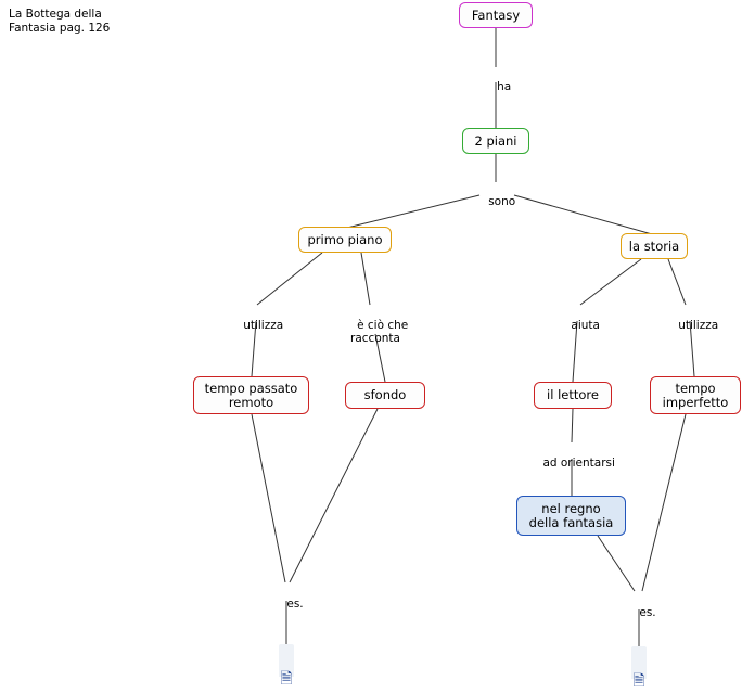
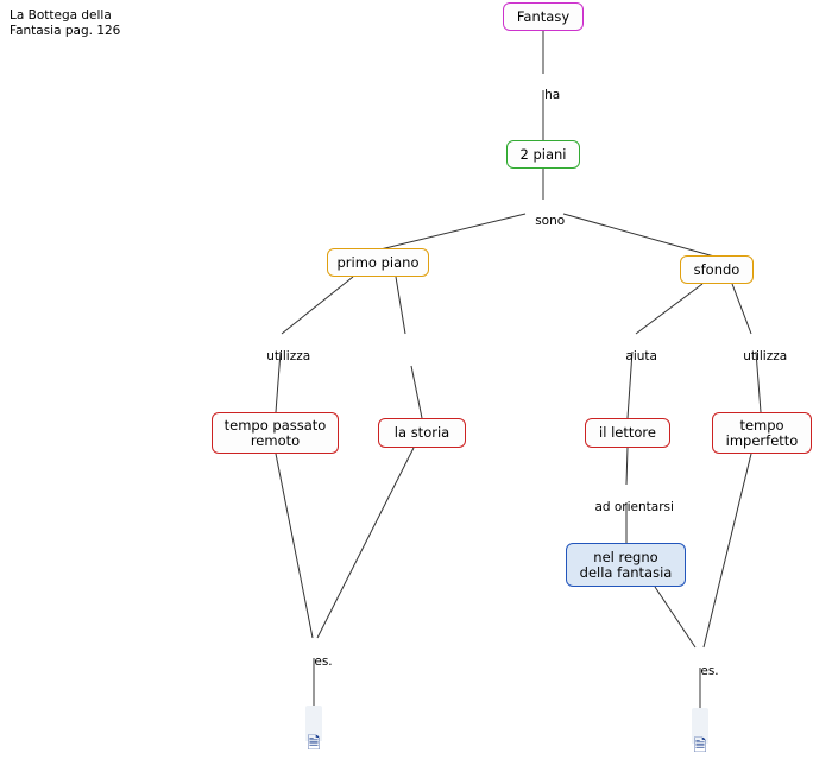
  La Bottega della
  Fantasia pag. 126
  Fantasy
  2 piani
  primo piano
- la storia
+ sfondo
  tempo passato
  remoto
- sfondo
+ la storia
  il lettore
  tempo
  imperfetto
  nel regno
  della fantasia
  ha
  sono
  utilizza
- è ciò che
- racconta
  aiuta
  utilizza
  ad orientarsi
  es.
  es.
  🗎
  🗎
